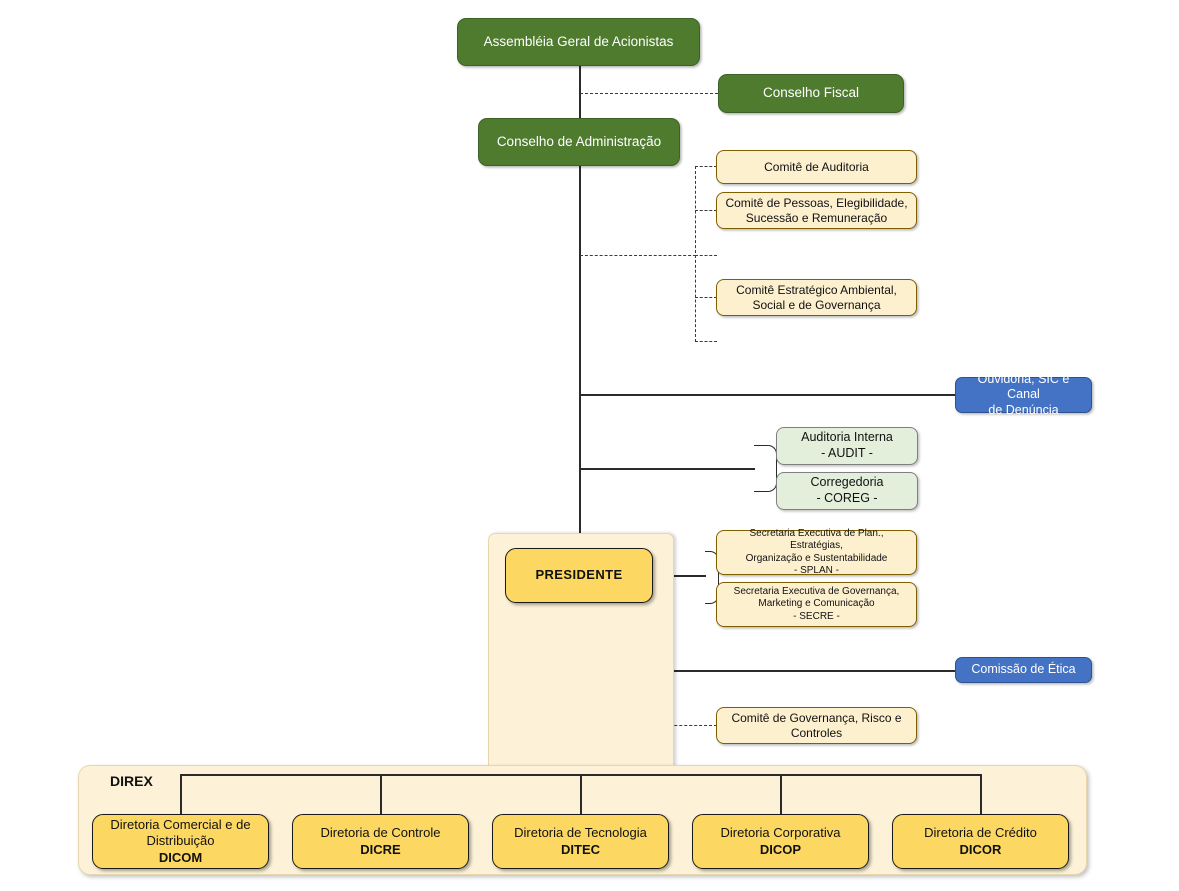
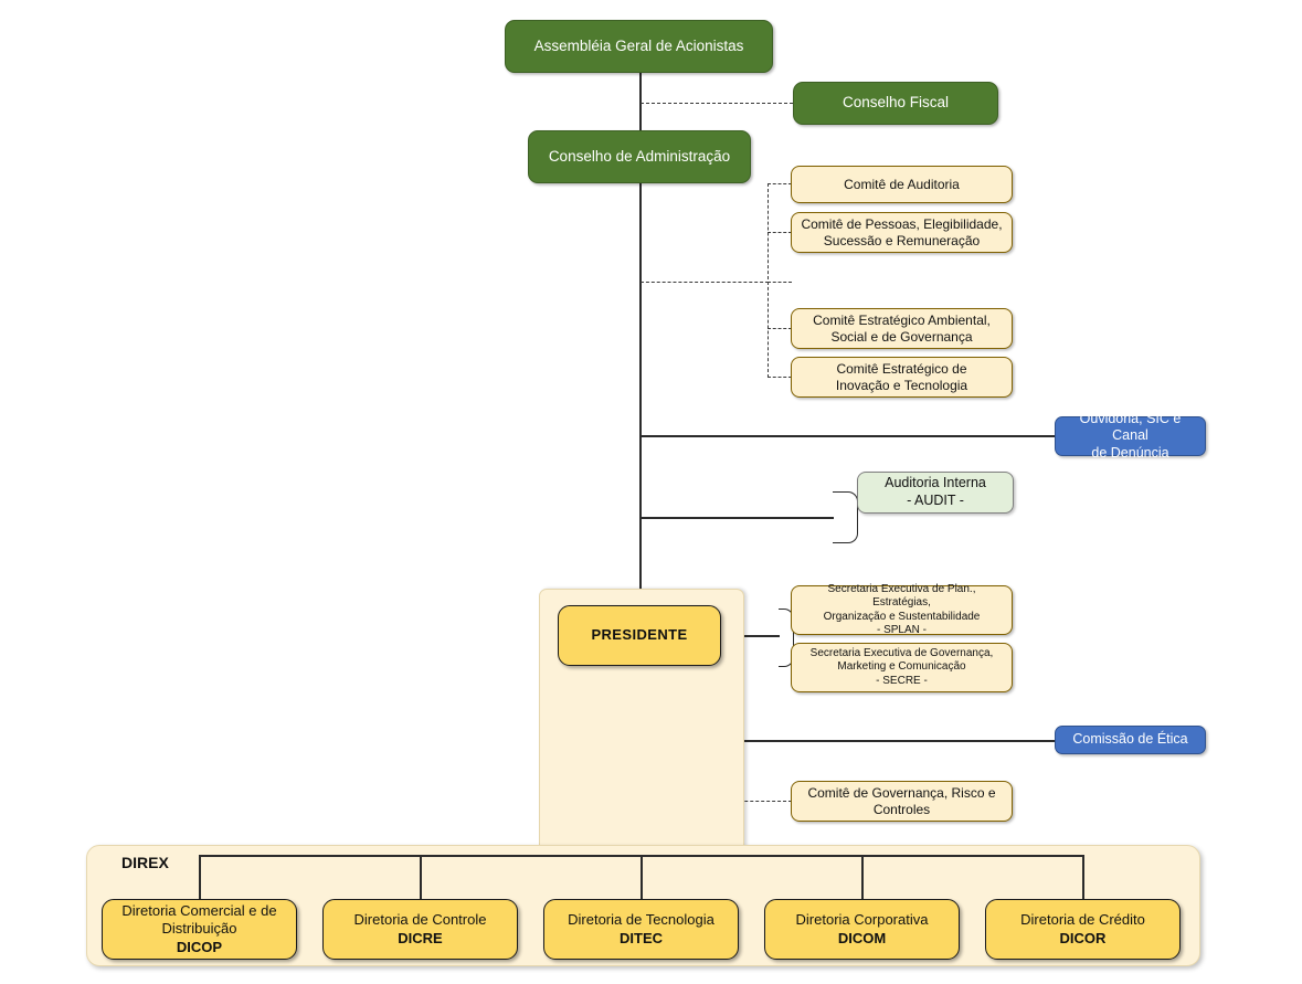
  DIREX
  Assembléia Geral de Acionistas
  Conselho Fiscal
  Conselho de Administração
  Comitê de Auditoria
  Comitê de Pessoas, Elegibilidade,
  Sucessão e Remuneração
  Comitê Estratégico Ambiental,
  Social e de Governança
+ Comitê Estratégico de
+ Inovação e Tecnologia
  Ouvidoria, SIC e Canal
  de Denúncia
  Auditoria Interna
  - AUDIT -
- Corregedoria
- - COREG -
  PRESIDENTE
  Secretaria Executiva de Plan., Estratégias,
  Organização e Sustentabilidade
  - SPLAN -
  Secretaria Executiva de Governança,
  Marketing e Comunicação
  - SECRE -
  Comissão de Ética
  Comitê de Governança, Risco e
  Controles
  Diretoria Comercial e de
  Distribuição
- DICOM
+ DICOP
  Diretoria de Controle
  DICRE
  Diretoria de Tecnologia
  DITEC
  Diretoria Corporativa
- DICOP
+ DICOM
  Diretoria de Crédito
  DICOR
